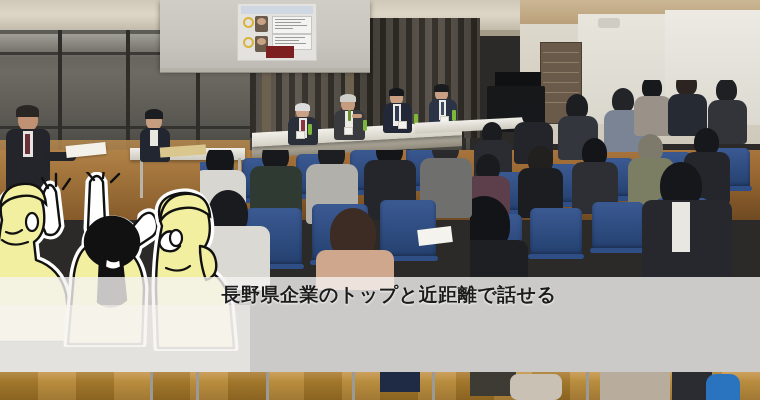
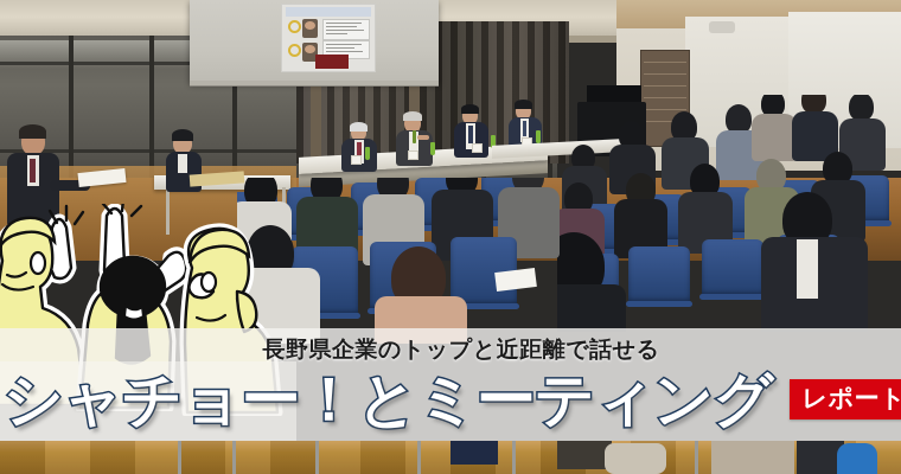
  長野県企業のトップと近距離で話せる
+ シャチョー！とミーティング
+ レポート
